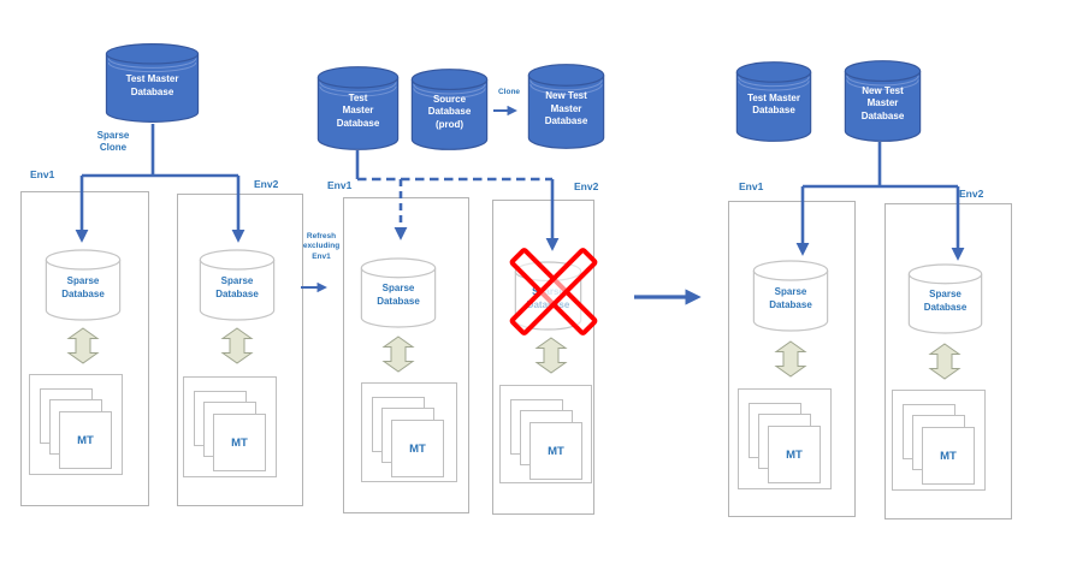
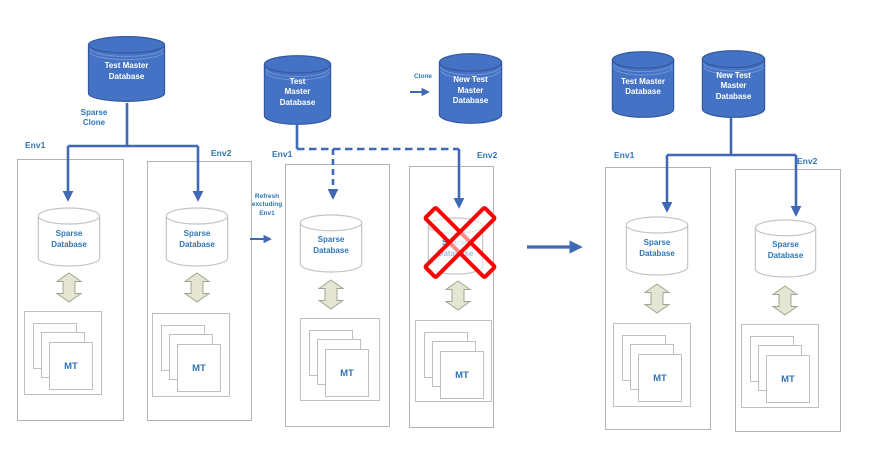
  Test Master Database
  Sparse Clone
  Env1
  Env2
  Sparse Database
  MT
  Sparse Database
  MT
  Test Master Database
- Source Database (prod)
  New Test Master Database
  Env1
  Env2
  Sparse Database
  MT
  Sparse Database
  MT
  Test Master Database
  New Test Master Database
  Env1
  Env2
  Sparse Database
  MT
  Sparse Database
  MT
